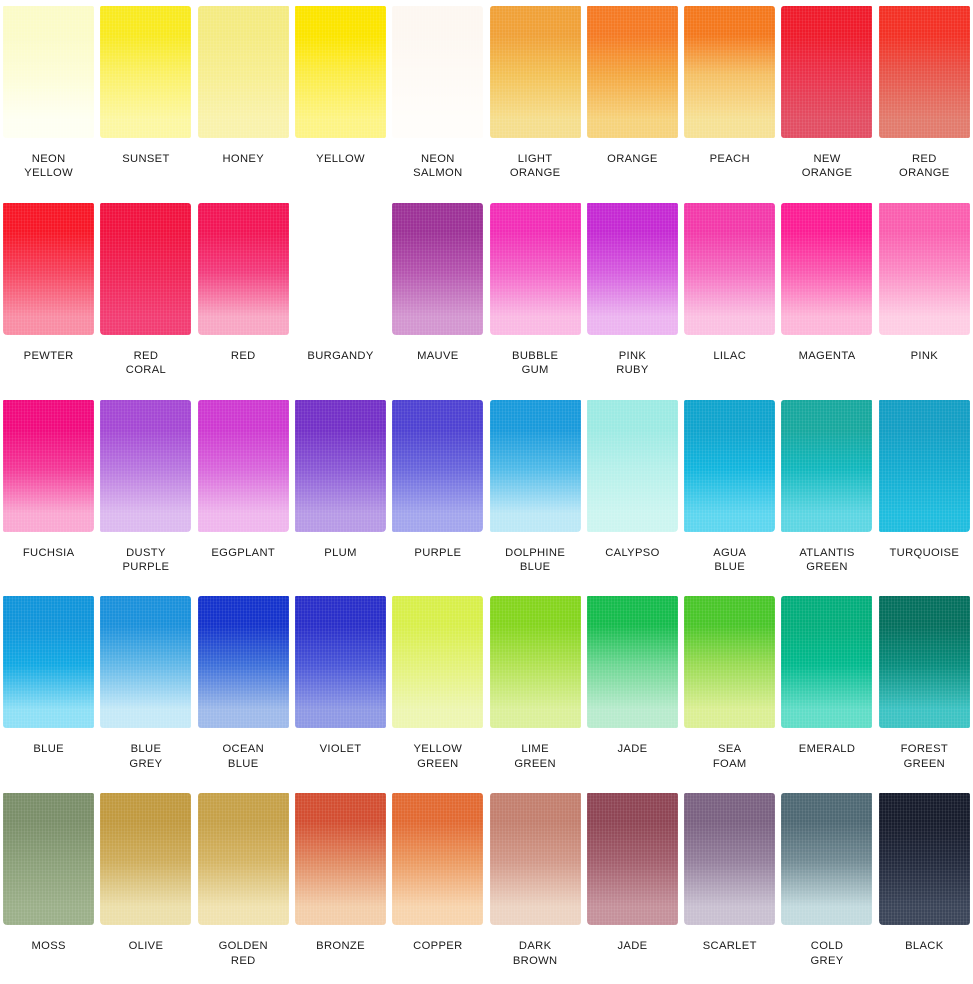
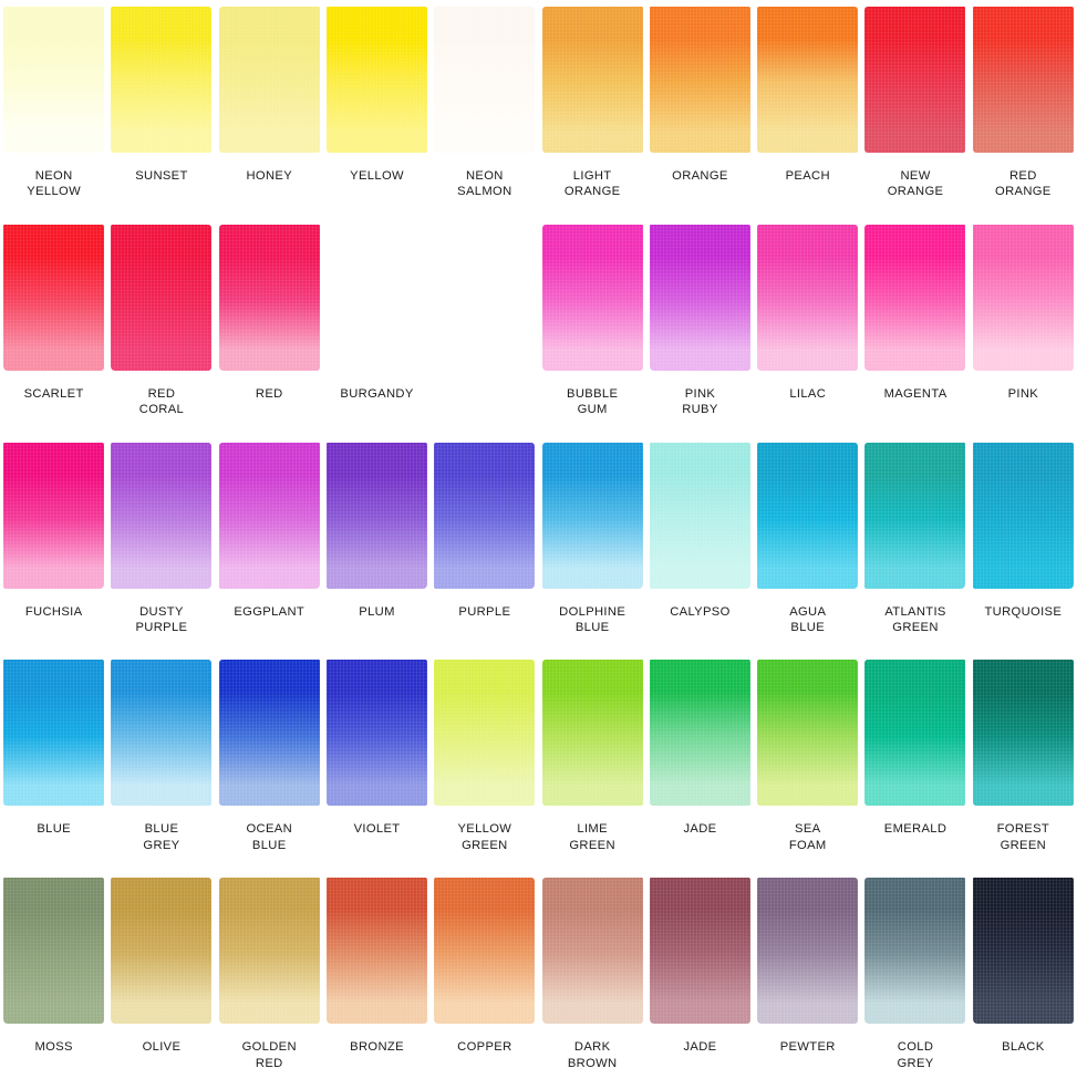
  NEON
  YELLOW
  SUNSET
  HONEY
  YELLOW
  NEON
  SALMON
  LIGHT
  ORANGE
  ORANGE
  PEACH
  NEW
  ORANGE
  RED
  ORANGE
- PEWTER
+ SCARLET
  RED
  CORAL
  RED
  BURGANDY
- MAUVE
  BUBBLE
  GUM
  PINK
  RUBY
  LILAC
  MAGENTA
  PINK
  FUCHSIA
  DUSTY
  PURPLE
  EGGPLANT
  PLUM
  PURPLE
  DOLPHINE
  BLUE
  CALYPSO
  AGUA
  BLUE
  ATLANTIS
  GREEN
  TURQUOISE
  BLUE
  BLUE
  GREY
  OCEAN
  BLUE
  VIOLET
  YELLOW
  GREEN
  LIME
  GREEN
  JADE
  SEA
  FOAM
  EMERALD
  FOREST
  GREEN
  MOSS
  OLIVE
  GOLDEN
  RED
  BRONZE
  COPPER
  DARK
  BROWN
  JADE
- SCARLET
+ PEWTER
  COLD
  GREY
  BLACK
